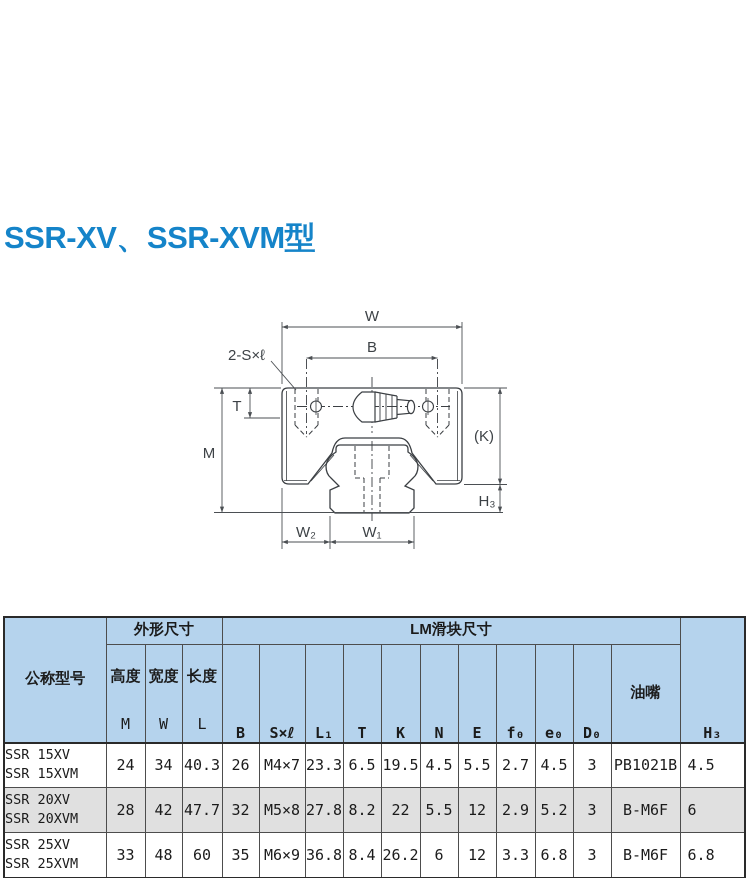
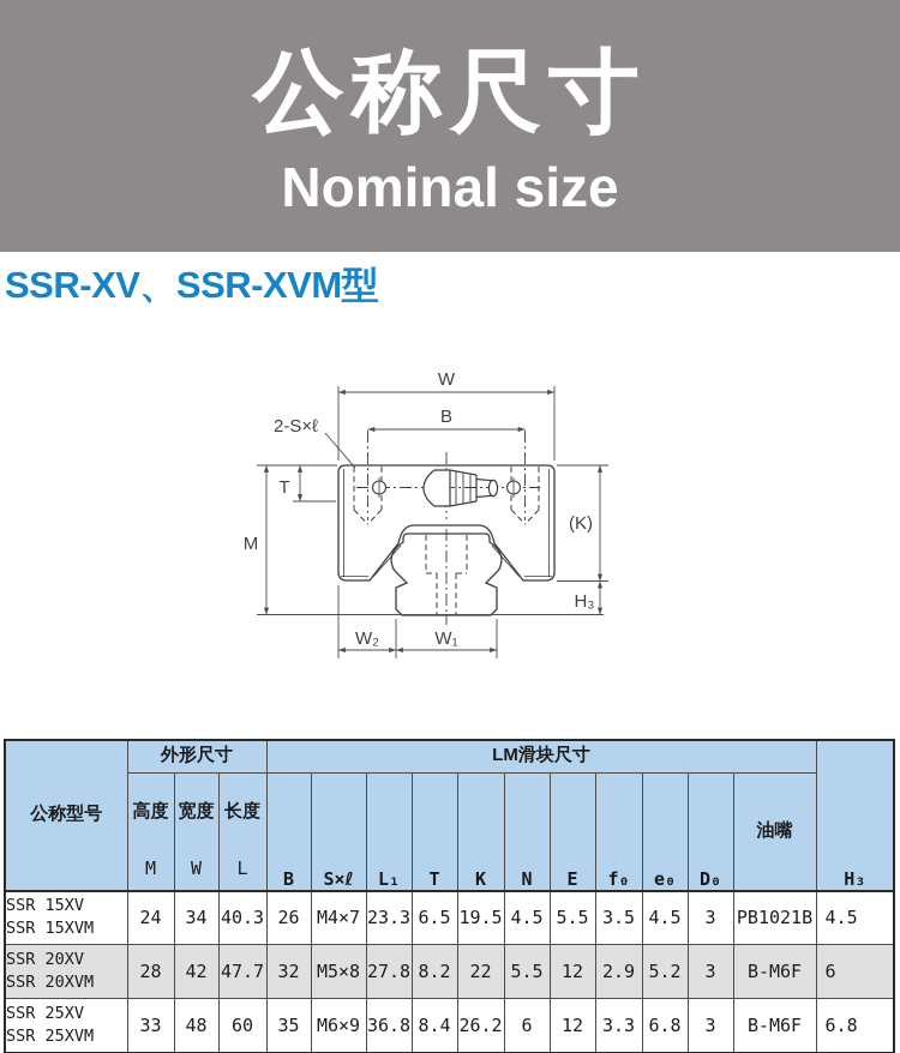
+ 公称尺寸
+ Nominal size
  SSR-XV、SSR-XVM型
  W
  B
  2-S×ℓ
  T
  M
  (K)
  H₃
  W₂
  W₁
  公称型号	外形尺寸	LM滑块尺寸	H₃
  高度 M	宽度 W	长度 L	B	S×ℓ	L₁	T	K	N	E	f₀	e₀	D₀	油嘴
- SSR 15XV SSR 15XVM	24	34	40.3	26	M4×7	23.3	6.5	19.5	4.5	5.5	2.7	4.5	3	PB1021B	4.5
+ SSR 15XV SSR 15XVM	24	34	40.3	26	M4×7	23.3	6.5	19.5	4.5	5.5	3.5	4.5	3	PB1021B	4.5
  SSR 20XV SSR 20XVM	28	42	47.7	32	M5×8	27.8	8.2	22	5.5	12	2.9	5.2	3	B-M6F	6
  SSR 25XV SSR 25XVM	33	48	60	35	M6×9	36.8	8.4	26.2	6	12	3.3	6.8	3	B-M6F	6.8
